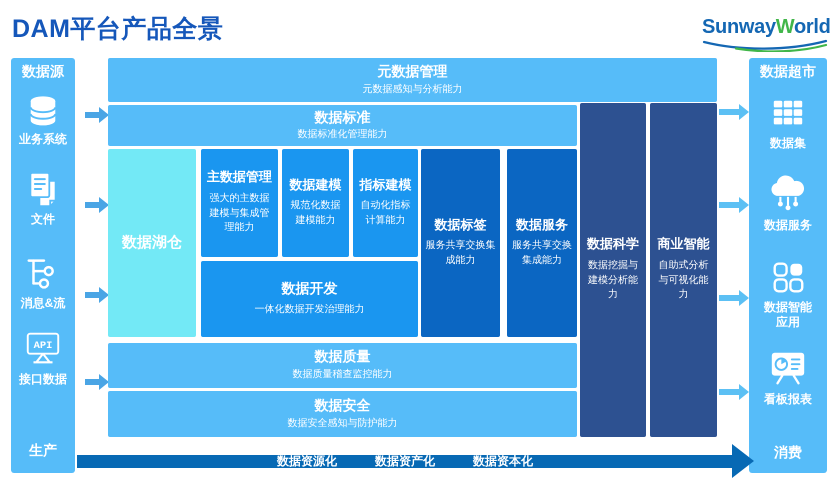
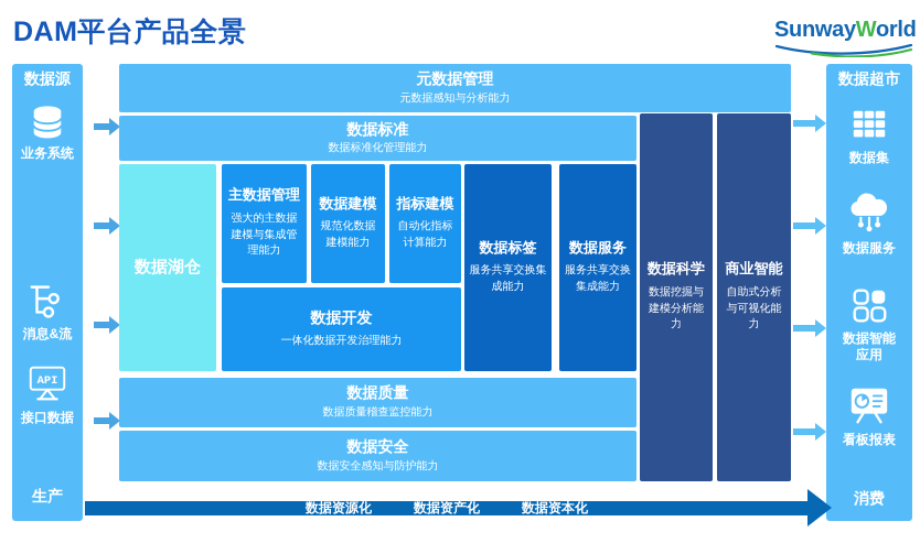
  DAM平台产品全景
  SunwayWorld
  数据源
  业务系统
- 文件
  消息&流
  API
  接口数据
  生产
  数据超市
  数据集
  数据服务
  数据智能应用
  看板报表
  消费
  元数据管理
  元数据感知与分析能力
  数据标准
  数据标准化管理能力
  数据湖仓
  主数据管理
  强大的主数据建模与集成管理能力
  数据建模
  规范化数据建模能力
  指标建模
  自动化指标计算能力
  数据开发
  一体化数据开发治理能力
  数据标签
  服务共享交换集成能力
  数据服务
  服务共享交换集成能力
  数据质量
  数据质量稽查监控能力
  数据安全
  数据安全感知与防护能力
  数据科学
  数据挖掘与建模分析能力
  商业智能
  自助式分析与可视化能力
  数据资源化
  数据资产化
  数据资本化
